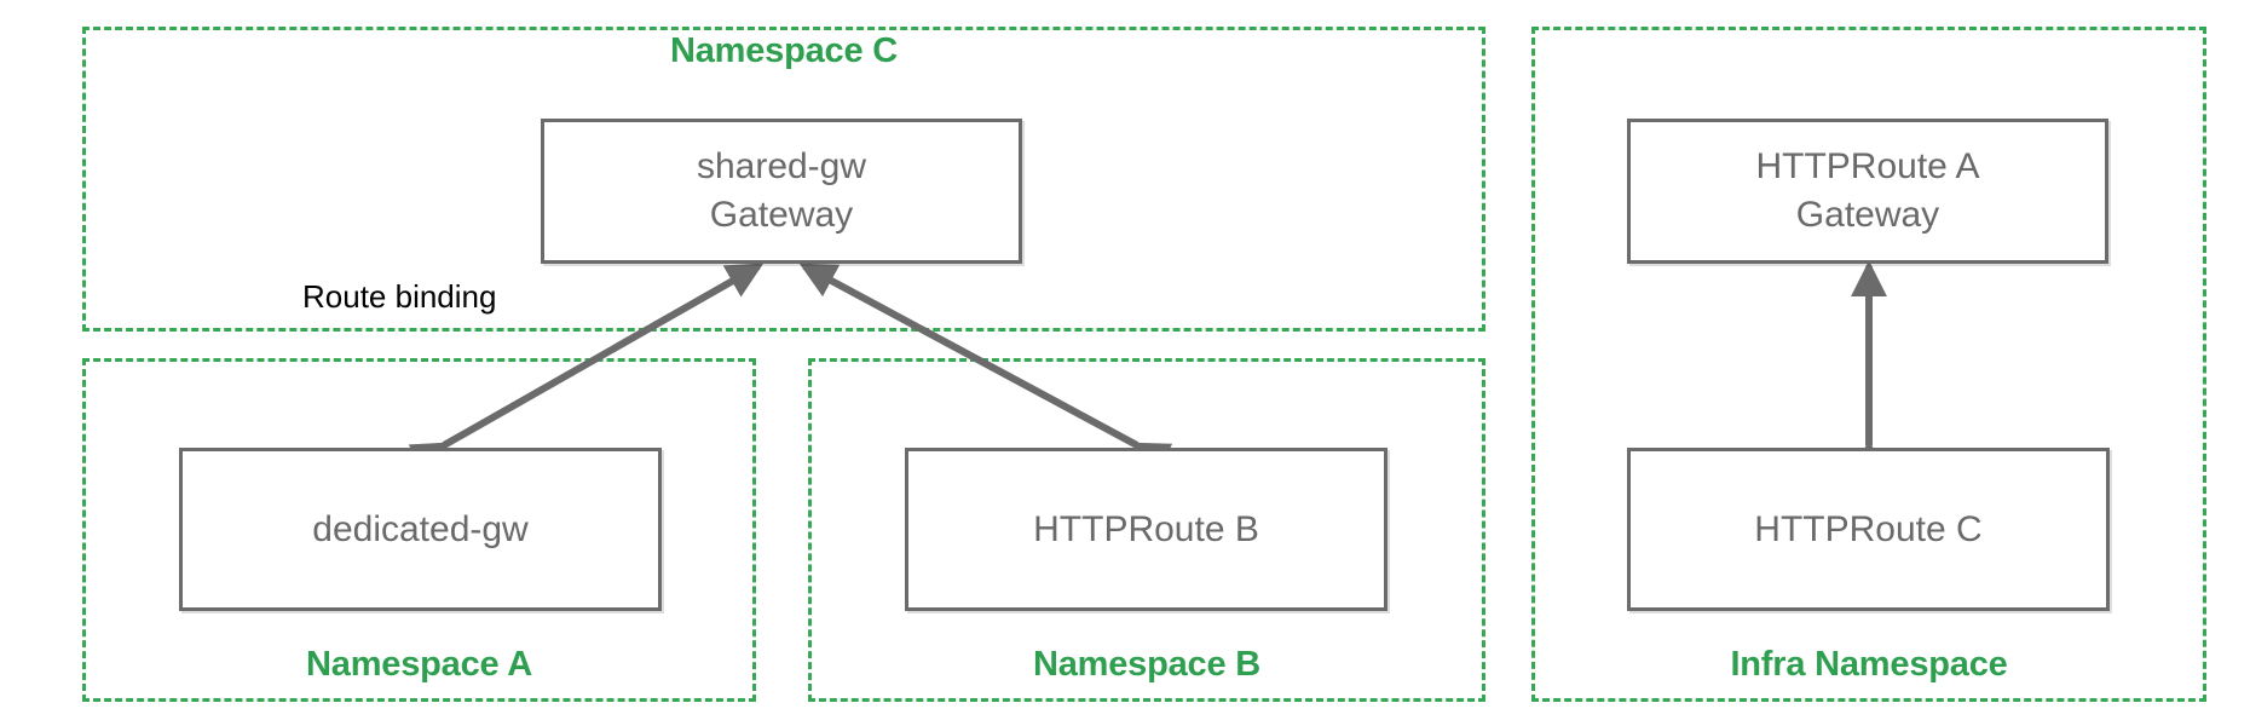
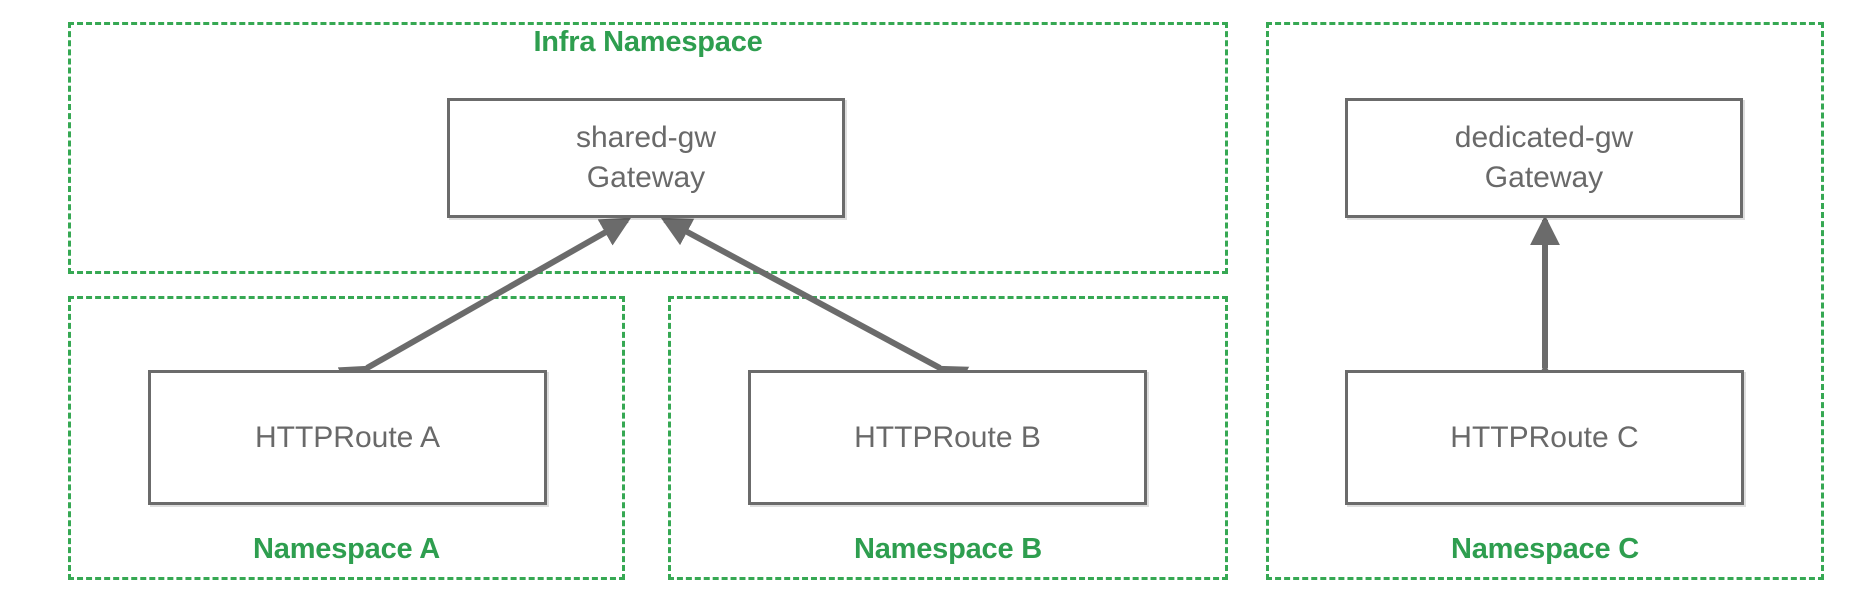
- Namespace C
+ Infra Namespace
  Namespace A
  Namespace B
- Infra Namespace
+ Namespace C
- Route binding
  shared-gw
  Gateway
- HTTPRoute A
+ dedicated-gw
  Gateway
- dedicated-gw
+ HTTPRoute A
  HTTPRoute B
  HTTPRoute C
